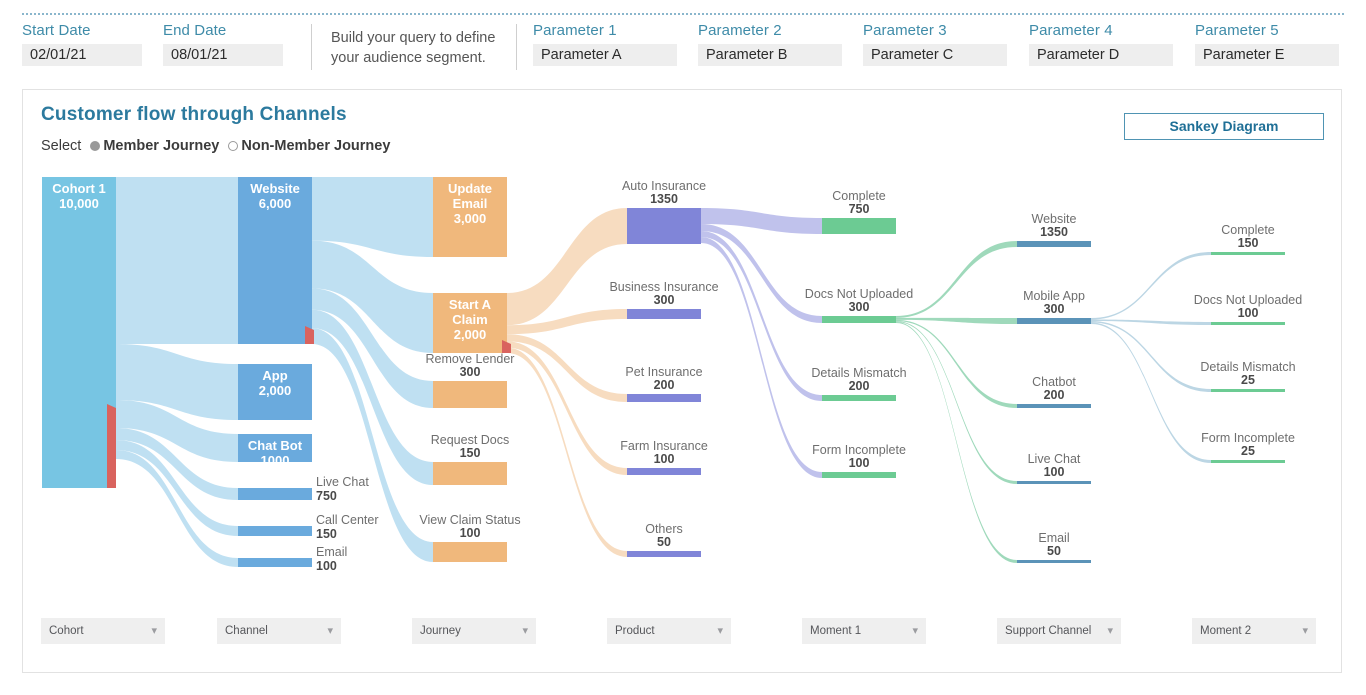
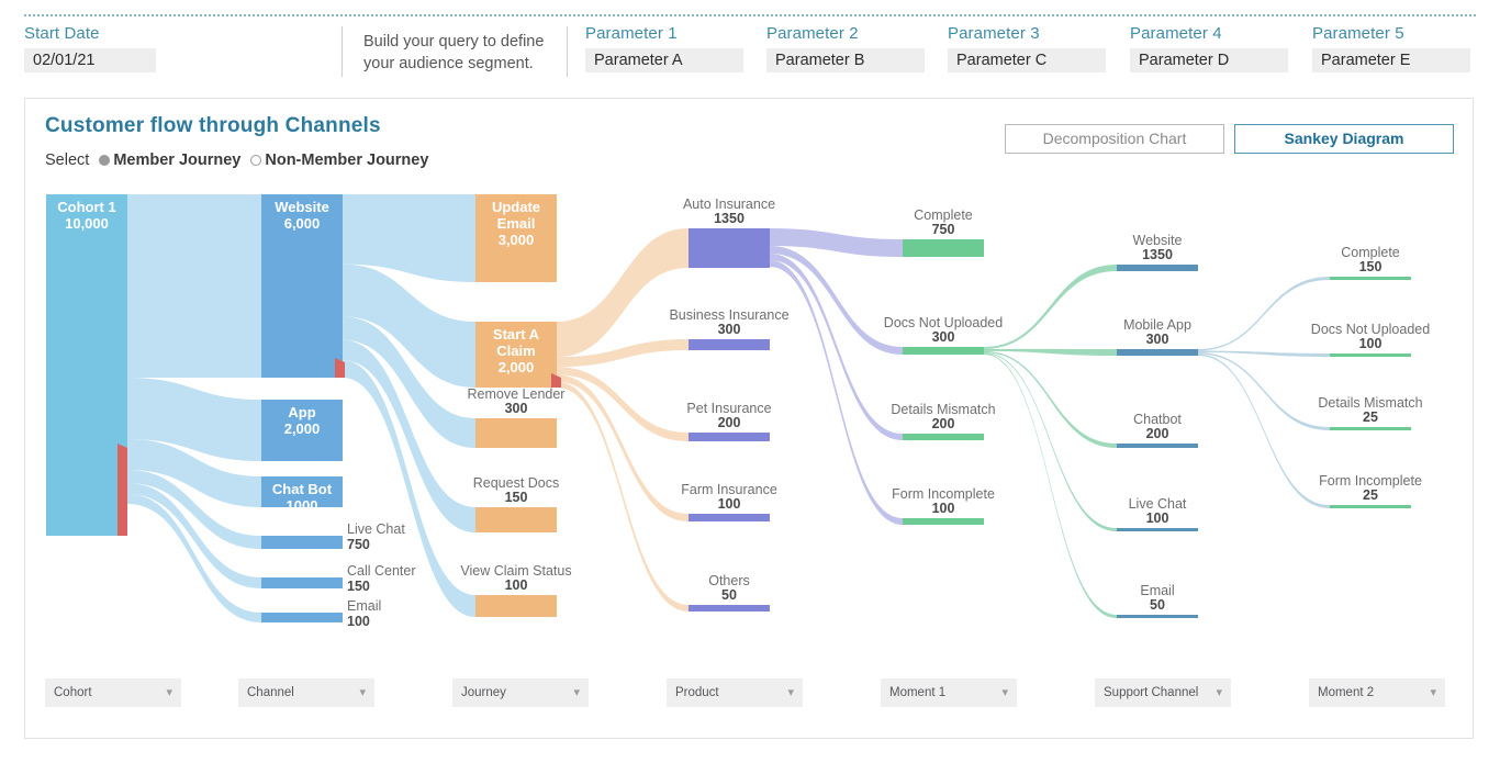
  Start Date
  02/01/21
- End Date
- 08/01/21
  Build your query to define your audience segment.
  Parameter 1
  Parameter A
  Parameter 2
  Parameter B
  Parameter 3
  Parameter C
  Parameter 4
  Parameter D
  Parameter 5
  Parameter E
  Customer flow through Channels
  Select
  Member Journey
  Non-Member Journey
+ Decomposition Chart
  Sankey Diagram
  Cohort 1
  10,000
  Website
  6,000
  App
  2,000
  Chat Bot
  1000
  Live Chat
  750
  Call Center
  150
  Email
  100
  Update
  Email
  3,000
  Start A
  Claim
  2,000
  Remove Lender
  300
  Request Docs
  150
  View Claim Status
  100
  Auto Insurance
  1350
  Business Insurance
  300
  Pet Insurance
  200
  Farm Insurance
  100
  Others
  50
  Complete
  750
  Docs Not Uploaded
  300
  Details Mismatch
  200
  Form Incomplete
  100
  Website
  1350
  Mobile App
  300
  Chatbot
  200
  Live Chat
  100
  Email
  50
  Complete
  150
  Docs Not Uploaded
  100
  Details Mismatch
  25
  Form Incomplete
  25
  Cohort
  ▾
  Channel
  ▾
  Journey
  ▾
  Product
  ▾
  Moment 1
  ▾
  Support Channel
  ▾
  Moment 2
  ▾
